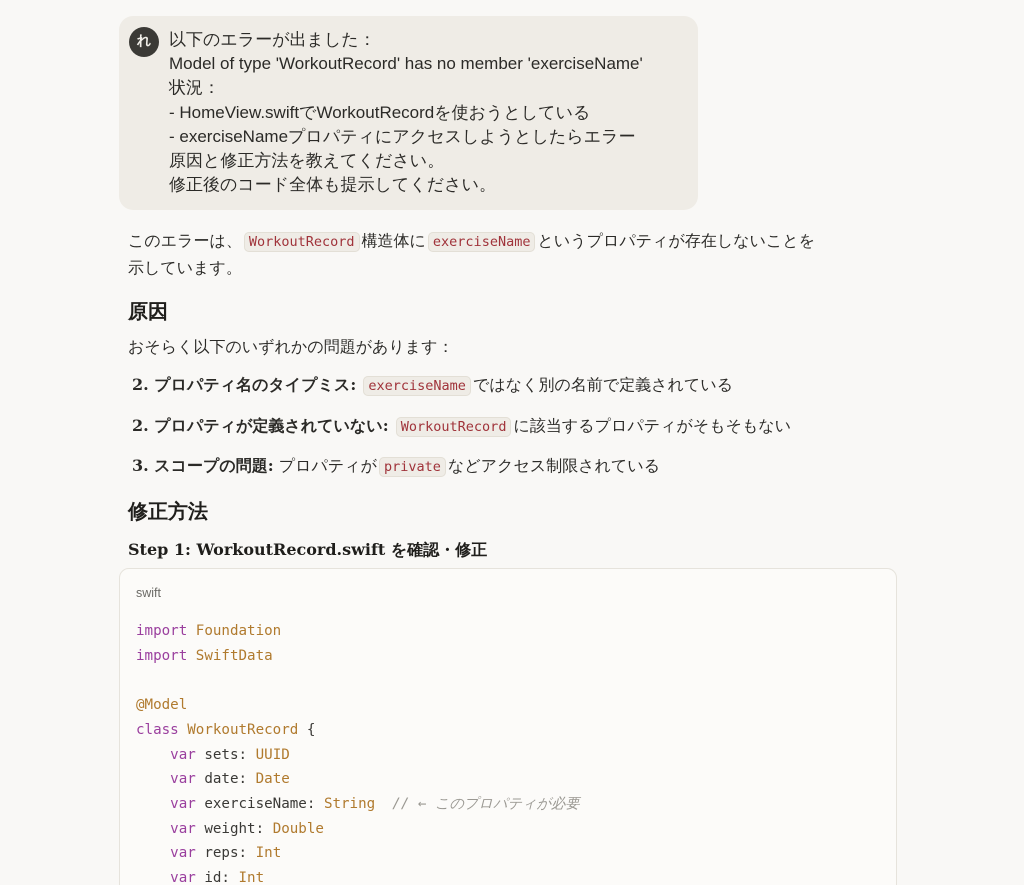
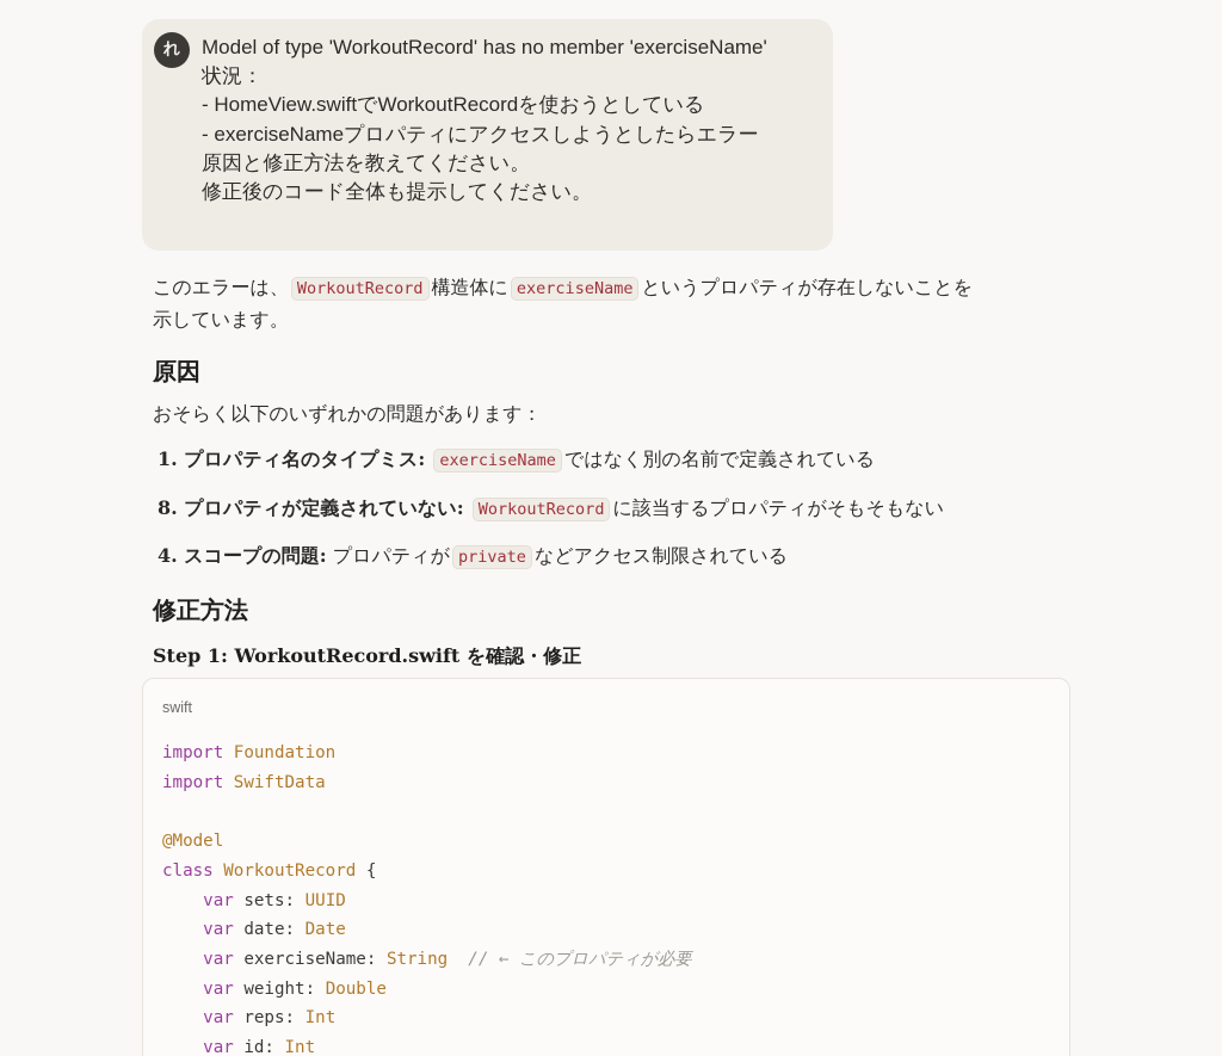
  れ
- 以下のエラーが出ました：
  Model of type 'WorkoutRecord' has no member 'exerciseName'
  状況：
  - HomeView.swiftでWorkoutRecordを使おうとしている
  - exerciseNameプロパティにアクセスしようとしたらエラー
  原因と修正方法を教えてください。
  修正後のコード全体も提示してください。
  このエラーは、 WorkoutRecord 構造体に exerciseName というプロパティが存在しないことを
  示しています。
  原因
  おそらく以下のいずれかの問題があります：
- 2. プロパティ名のタイプミス: exerciseName ではなく別の名前で定義されている
+ 1. プロパティ名のタイプミス: exerciseName ではなく別の名前で定義されている
- 2. プロパティが定義されていない: WorkoutRecord に該当するプロパティがそもそもない
+ 8. プロパティが定義されていない: WorkoutRecord に該当するプロパティがそもそもない
- 3. スコープの問題: プロパティが private などアクセス制限されている
+ 4. スコープの問題: プロパティが private などアクセス制限されている
  修正方法
  Step 1: WorkoutRecord.swift を確認・修正
  swift
  import Foundation
  import SwiftData
  @Model
  class WorkoutRecord {
  var sets: UUID
  var date: Date
  var exerciseName: String // ← このプロパティが必要
  var weight: Double
  var reps: Int
  var id: Int
